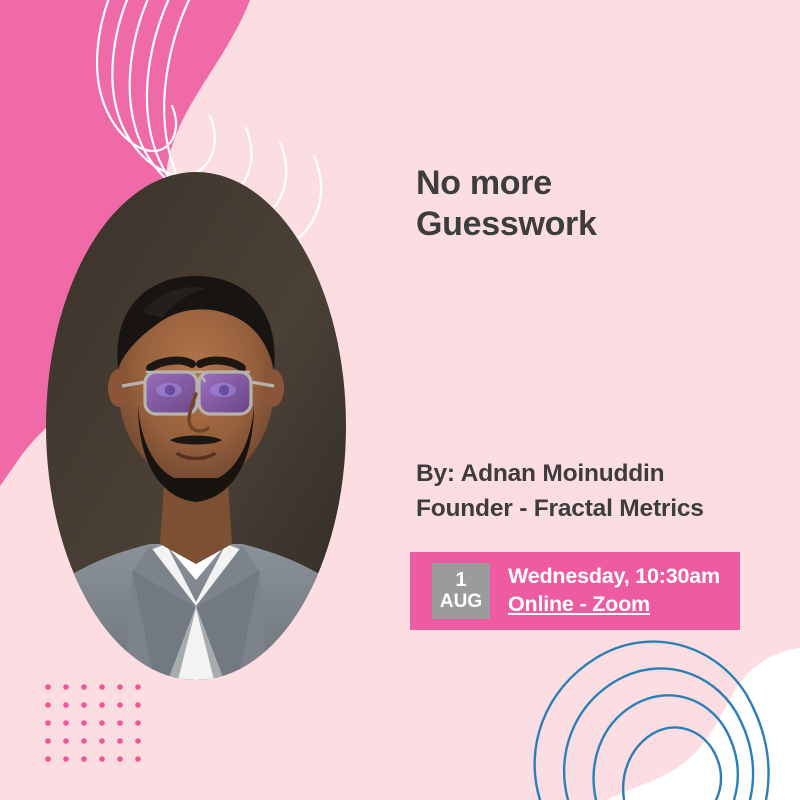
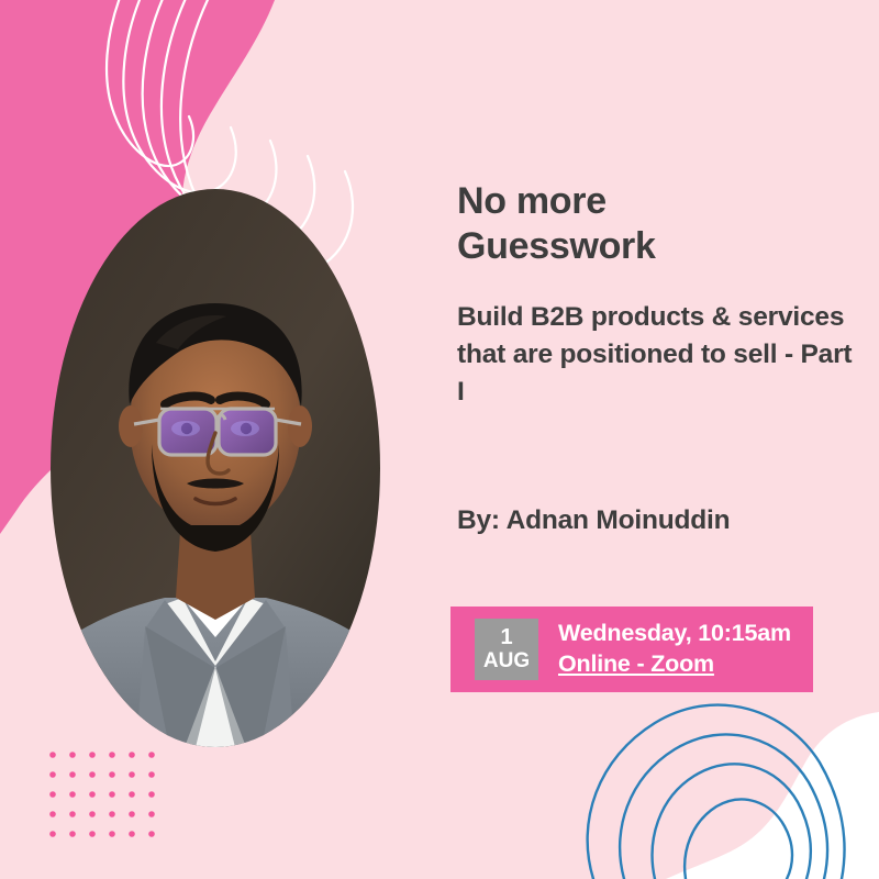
  No more
  Guesswork
+ Build B2B products & services that are positioned to sell - Part I
  By: Adnan Moinuddin
- Founder - Fractal Metrics
  1
  AUG
- Wednesday, 10:30am
+ Wednesday, 10:15am
  Online - Zoom
